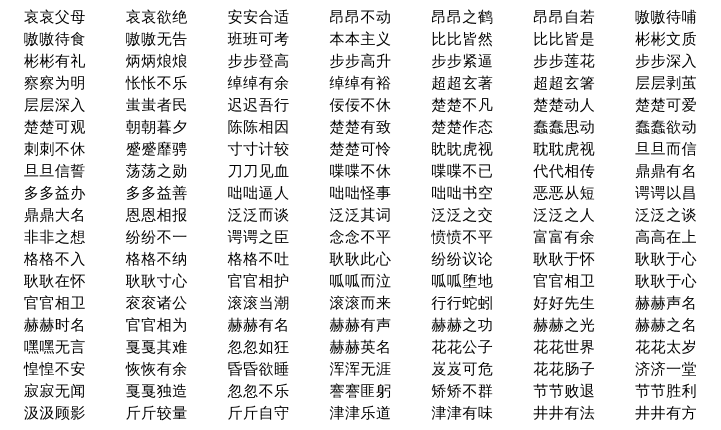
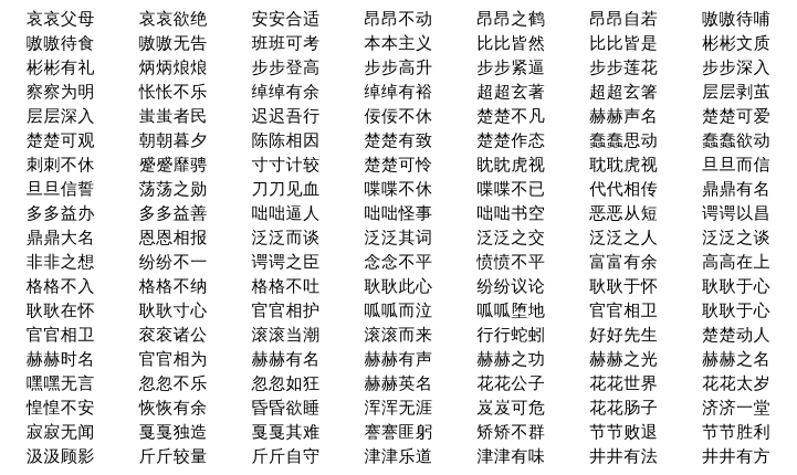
  哀哀父母
  哀哀欲绝
  安安合适
  昂昂不动
  昂昂之鹤
  昂昂自若
  嗷嗷待哺
  嗷嗷待食
  嗷嗷无告
  班班可考
  本本主义
  比比皆然
  比比皆是
  彬彬文质
  彬彬有礼
  炳炳烺烺
  步步登高
  步步高升
  步步紧逼
  步步莲花
  步步深入
  察察为明
  怅怅不乐
  绰绰有余
  绰绰有裕
  超超玄著
  超超玄箸
  层层剥茧
  层层深入
  蚩蚩者民
  迟迟吾行
  佞佞不休
  楚楚不凡
- 楚楚动人
+ 赫赫声名
  楚楚可爱
  楚楚可观
  朝朝暮夕
  陈陈相因
  楚楚有致
  楚楚作态
  蠢蠢思动
  蠢蠢欲动
  刺刺不休
  蹙蹙靡骋
  寸寸计较
  楚楚可怜
  眈眈虎视
  耽耽虎视
  旦旦而信
  旦旦信誓
  荡荡之勋
  刀刀见血
  喋喋不休
  喋喋不已
  代代相传
  鼎鼎有名
  多多益办
  多多益善
  咄咄逼人
  咄咄怪事
  咄咄书空
  恶恶从短
  谔谔以昌
  鼎鼎大名
  恩恩相报
  泛泛而谈
  泛泛其词
  泛泛之交
  泛泛之人
  泛泛之谈
  非非之想
  纷纷不一
  谔谔之臣
  念念不平
  愤愤不平
  富富有余
  高高在上
  格格不入
  格格不纳
  格格不吐
  耿耿此心
  纷纷议论
  耿耿于怀
  耿耿于心
  耿耿在怀
  耿耿寸心
  官官相护
  呱呱而泣
  呱呱堕地
  官官相卫
  耿耿于心
  官官相卫
  衮衮诸公
  滚滚当潮
  滚滚而来
  行行蛇蚓
  好好先生
- 赫赫声名
+ 楚楚动人
  赫赫时名
  官官相为
  赫赫有名
  赫赫有声
  赫赫之功
  赫赫之光
  赫赫之名
  嘿嘿无言
- 戛戛其难
+ 忽忽不乐
  忽忽如狂
  赫赫英名
  花花公子
  花花世界
  花花太岁
  惶惶不安
  恢恢有余
  昏昏欲睡
  浑浑无涯
  岌岌可危
  花花肠子
  济济一堂
  寂寂无闻
  戛戛独造
- 忽忽不乐
+ 戛戛其难
  謇謇匪躬
  矫矫不群
  节节败退
  节节胜利
  汲汲顾影
  斤斤较量
  斤斤自守
  津津乐道
  津津有味
  井井有法
  井井有方
